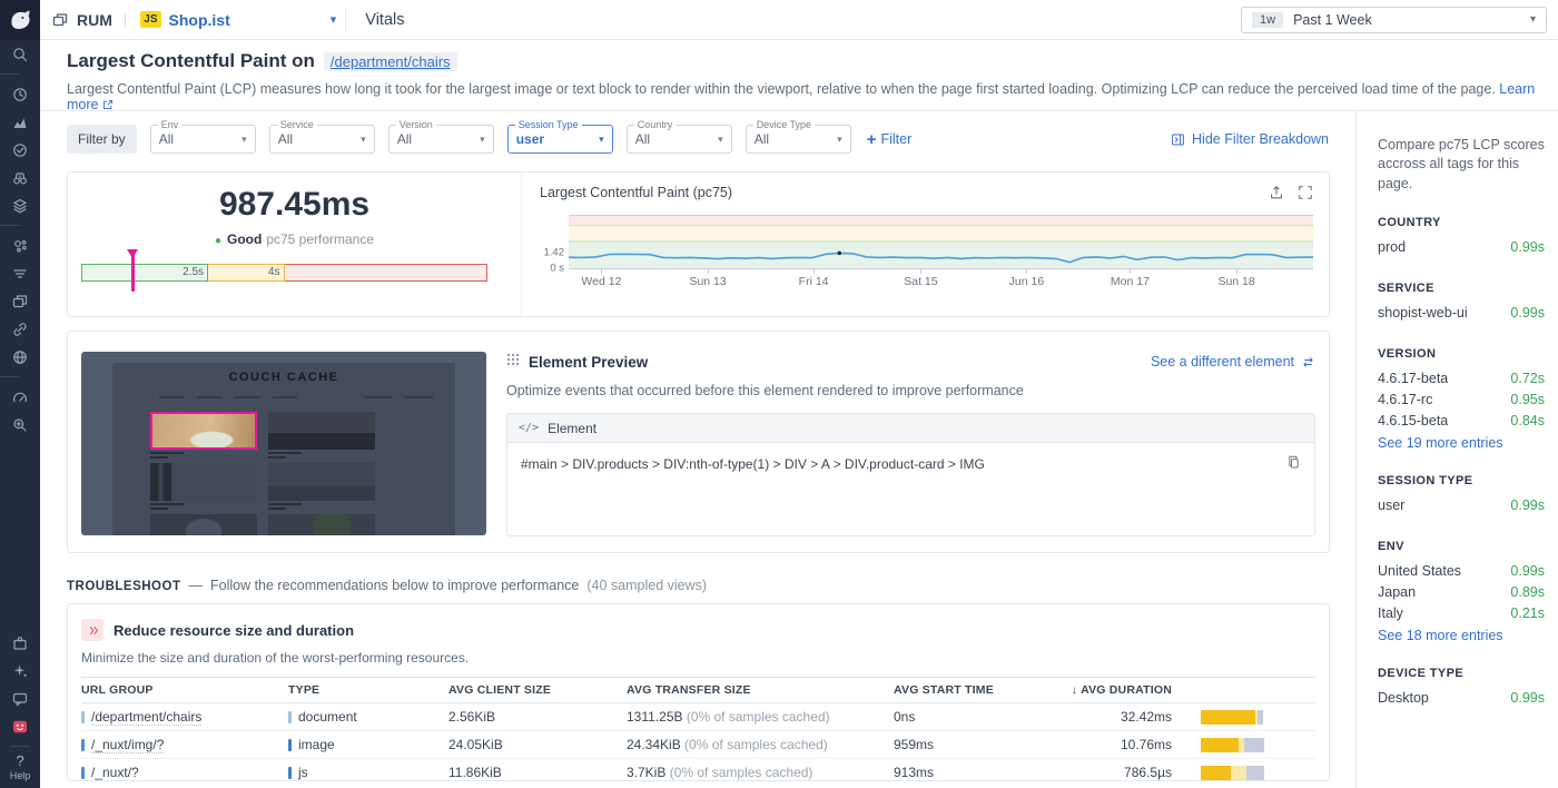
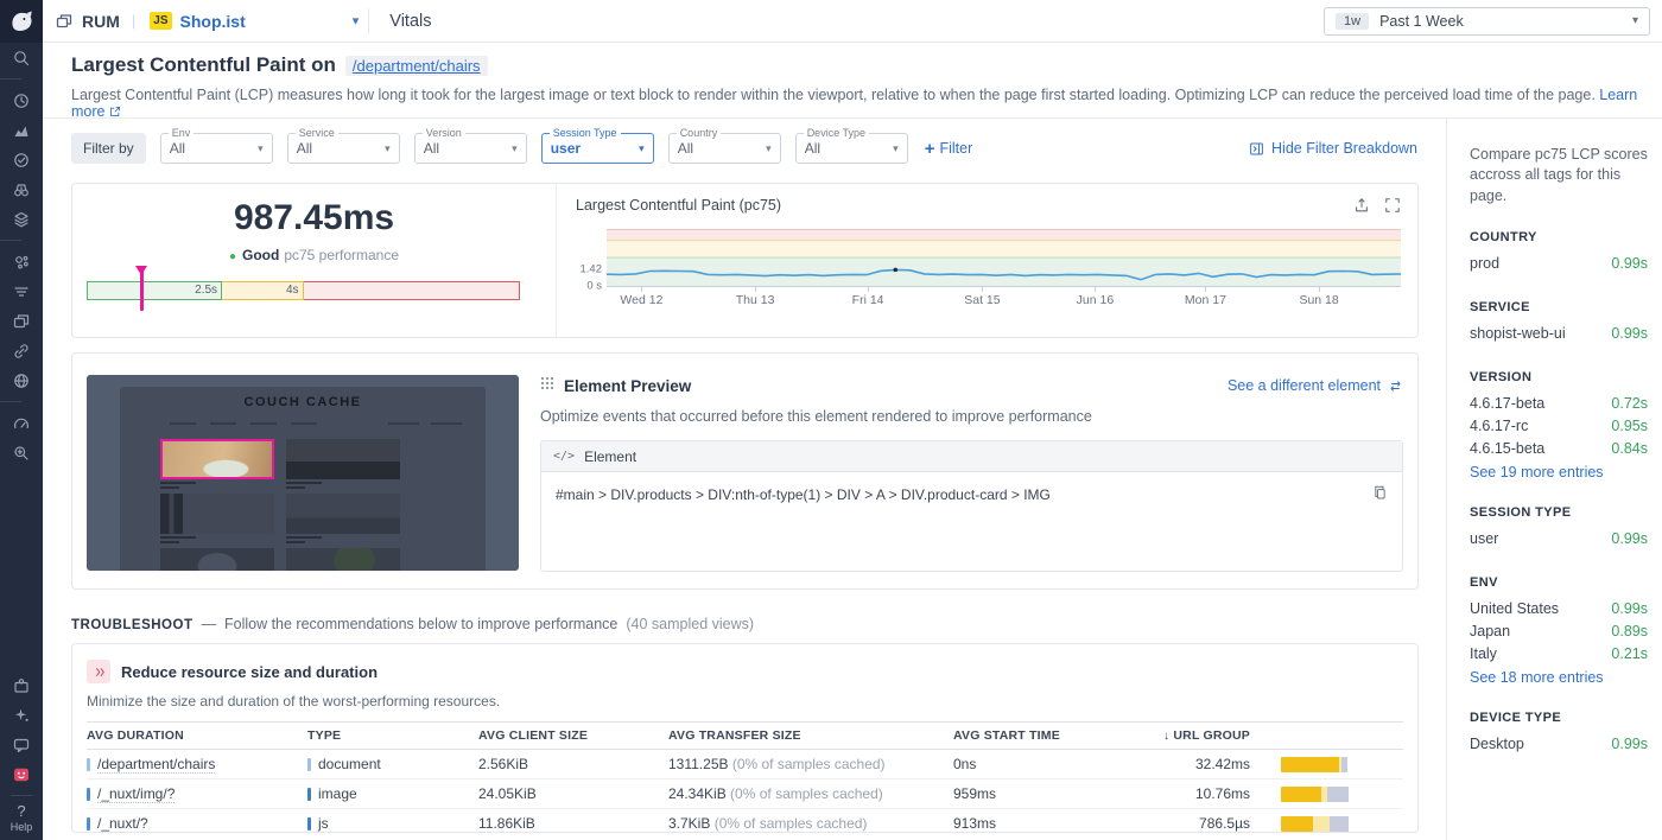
  ?
  Help
  RUM
  |
  JS
  Shop.ist
  ▾
  Vitals
  1w
  Past 1 Week
  ▾
  Largest Contentful Paint on
  /department/chairs
  Largest Contentful Paint (LCP) measures how long it took for the largest image or text block to render within the viewport, relative to when the page first started loading. Optimizing LCP can reduce the perceived load time of the page. Learn more
  Filter by
  Env
  All
  ▾
  Service
  All
  ▾
  Version
  All
  ▾
  Session Type
  user
  ▾
  Country
  All
  ▾
  Device Type
  All
  ▾
  +
  Filter
  Hide Filter Breakdown
  987.45ms
  ● Good pc75 performance
  2.5s
  4s
  Largest Contentful Paint (pc75)
  1.42
  0 s
  Wed 12
- Sun 13
+ Thu 13
  Fri 14
  Sat 15
  Jun 16
  Mon 17
  Sun 18
  COUCH CACHE
  Element Preview
  See a different element
  Optimize events that occurred before this element rendered to improve performance
  </>
  Element
  #main > DIV.products > DIV:nth-of-type(1) > DIV > A > DIV.product-card > IMG
  TROUBLESHOOT
  —
  Follow the recommendations below to improve performance
  (40 sampled views)
  Reduce resource size and duration
  Minimize the size and duration of the worst-performing resources.
- URL GROUP
+ AVG DURATION
  TYPE
  AVG CLIENT SIZE
  AVG TRANSFER SIZE
  AVG START TIME
- ↓ AVG DURATION
+ ↓ URL GROUP
  /department/chairs
  document
  2.56KiB
  1311.25B (0% of samples cached)
  0ns
  32.42ms
  /_nuxt/img/?
  image
  24.05KiB
  24.34KiB (0% of samples cached)
  959ms
  10.76ms
  /_nuxt/?
  js
  11.86KiB
  3.7KiB (0% of samples cached)
  913ms
  786.5µs
  Compare pc75 LCP scores accross all tags for this page.
  COUNTRY
  prod
  0.99s
  SERVICE
  shopist-web-ui
  0.99s
  VERSION
  4.6.17-beta
  0.72s
  4.6.17-rc
  0.95s
  4.6.15-beta
  0.84s
  See 19 more entries
  SESSION TYPE
  user
  0.99s
  ENV
  United States
  0.99s
  Japan
  0.89s
  Italy
  0.21s
  See 18 more entries
  DEVICE TYPE
  Desktop
  0.99s
